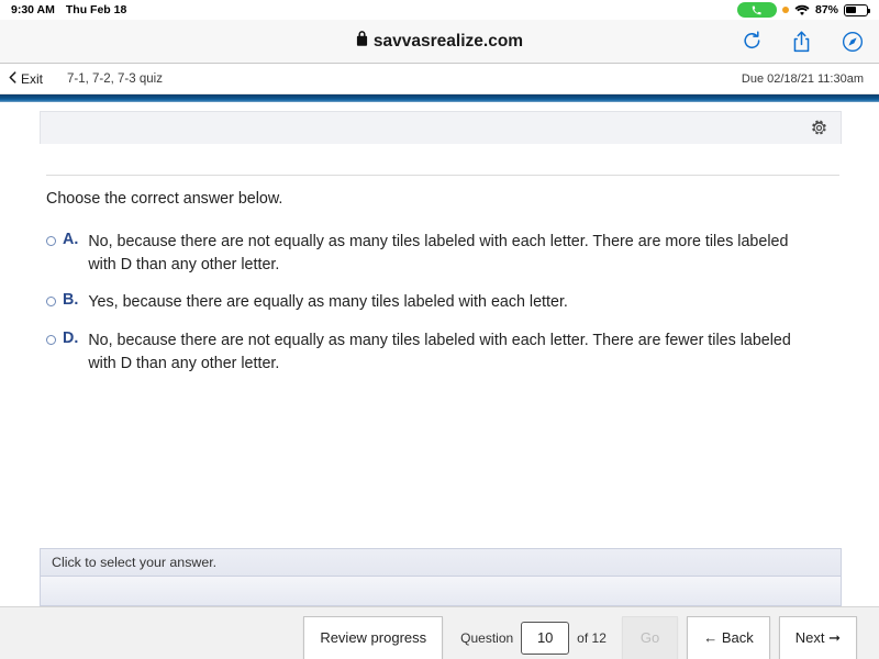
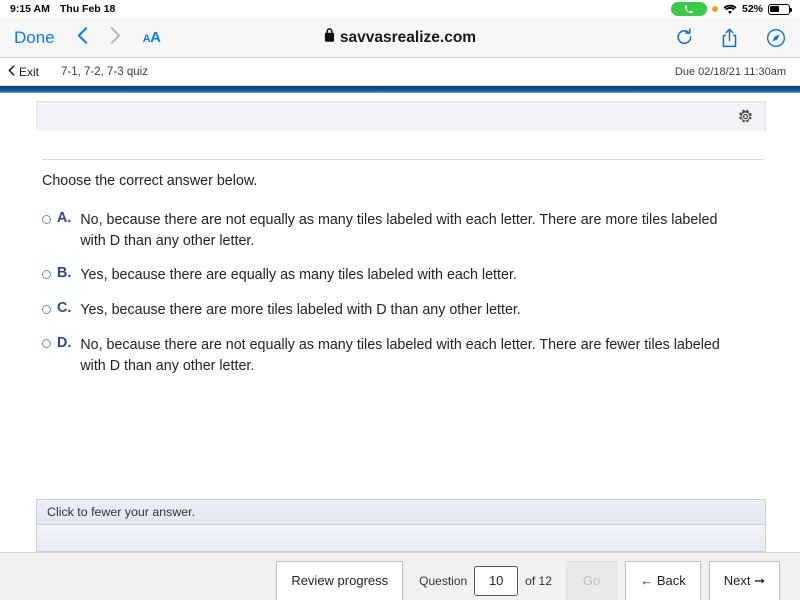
- 9:30 AM
+ 9:15 AM
  Thu Feb 18
- 87%
+ 52%
+ Done
+ AA
  savvasrealize.com
  Exit
  7-1, 7-2, 7-3 quiz
  Due 02/18/21 11:30am
  Choose the correct answer below.
  A.
  No, because there are not equally as many tiles labeled with each letter. There are more tiles labeled with D than any other letter.
  B.
  Yes, because there are equally as many tiles labeled with each letter.
+ C.
+ Yes, because there are more tiles labeled with D than any other letter.
  D.
  No, because there are not equally as many tiles labeled with each letter. There are fewer tiles labeled with D than any other letter.
- Click to select your answer.
+ Click to fewer your answer.
  Review progress
  Question
  10
  of 12
  Go
  ←
  Back
  Next
  ➞
